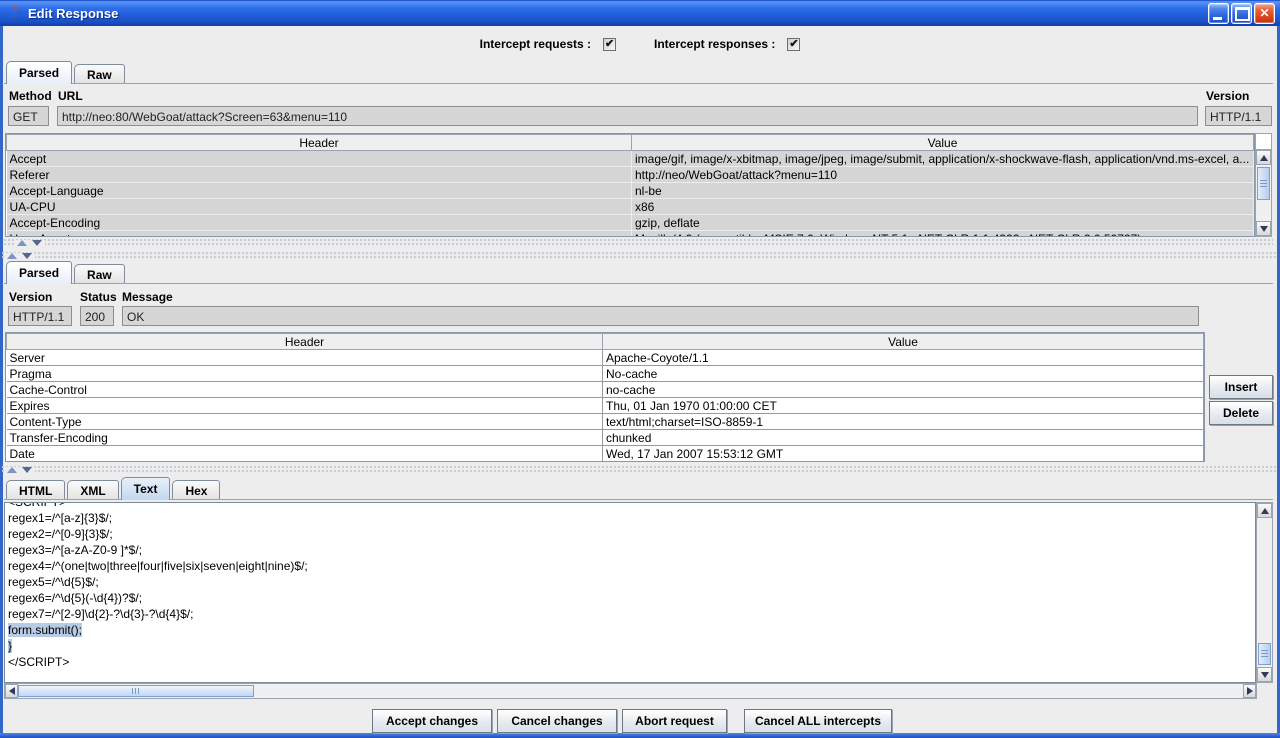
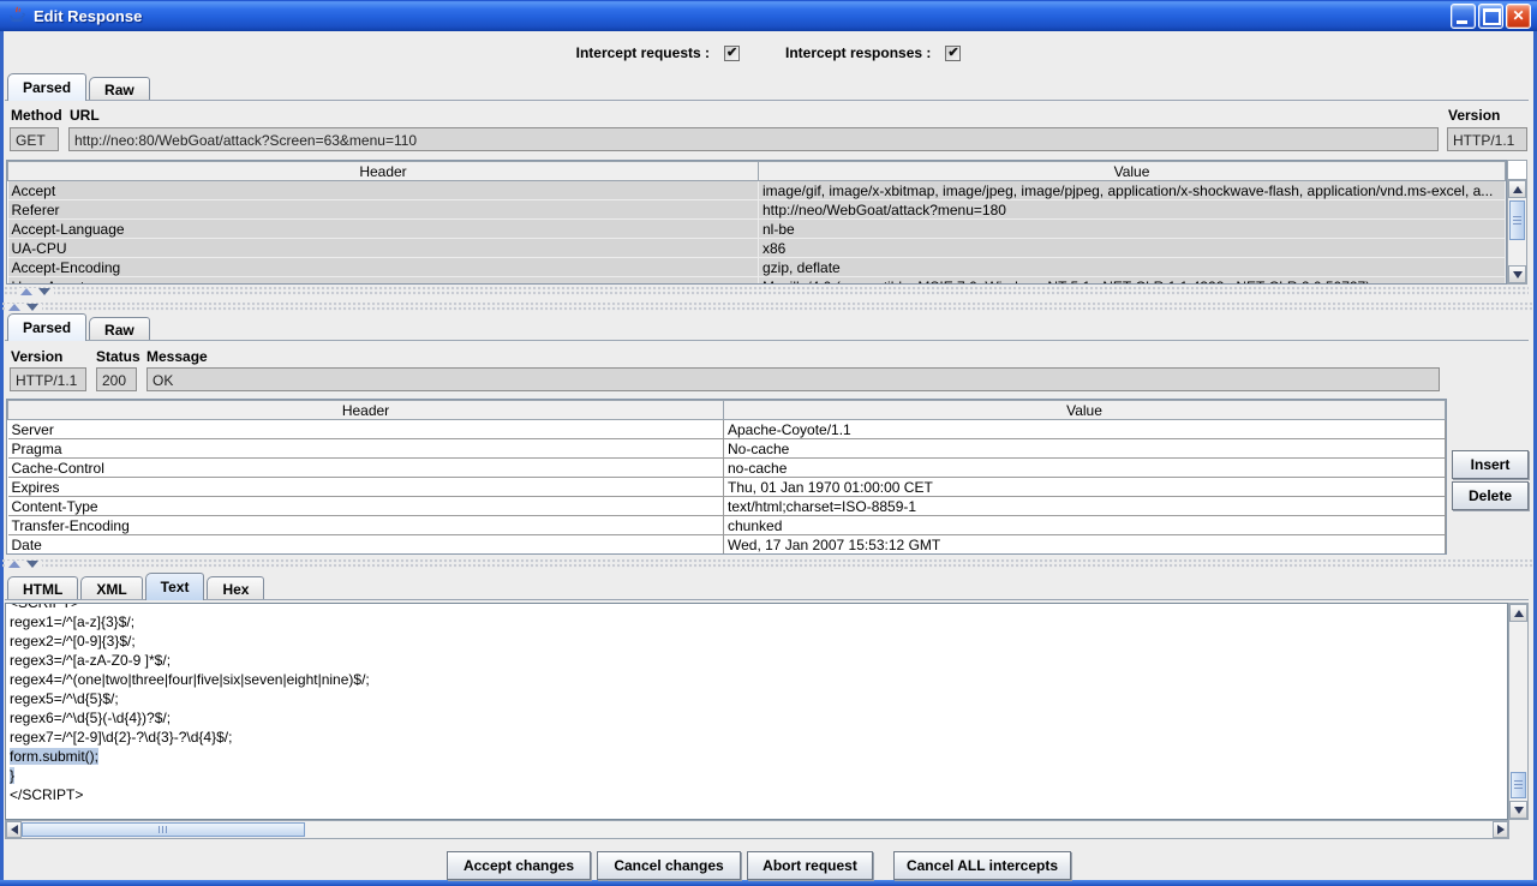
  Edit Response
  Intercept requests :
  Intercept responses :
  Parsed
  Raw
  Method
  URL
  Version
  GET
  http://neo:80/WebGoat/attack?Screen=63&menu=110
  HTTP/1.1
  Header	Value
- Accept	image/gif, image/x-xbitmap, image/jpeg, image/submit, application/x-shockwave-flash, application/vnd.ms-excel, a...
+ Accept	image/gif, image/x-xbitmap, image/jpeg, image/pjpeg, application/x-shockwave-flash, application/vnd.ms-excel, a...
- Referer	http://neo/WebGoat/attack?menu=110
+ Referer	http://neo/WebGoat/attack?menu=180
  Accept-Language	nl-be
  UA-CPU	x86
  Accept-Encoding	gzip, deflate
  Parsed
  Raw
  Version
  Status
  Message
  HTTP/1.1
  200
  OK
  Header	Value
  Server	Apache-Coyote/1.1
  Pragma	No-cache
  Cache-Control	no-cache
  Expires	Thu, 01 Jan 1970 01:00:00 CET
  Content-Type	text/html;charset=ISO-8859-1
  Transfer-Encoding	chunked
  Date	Wed, 17 Jan 2007 15:53:12 GMT
  Insert
  Delete
  HTML
  XML
  Text
  Hex
  regex1=/^[a-z]{3}$/;
  regex2=/^[0-9]{3}$/;
  regex3=/^[a-zA-Z0-9 ]*$/;
  regex4=/^(one|two|three|four|five|six|seven|eight|nine)$/;
  regex5=/^\d{5}$/;
  regex6=/^\d{5}(-\d{4})?$/;
  regex7=/^[2-9]\d{2}-?\d{3}-?\d{4}$/;
  form.submit();
  }
  </SCRIPT>
  Accept changes
  Cancel changes
  Abort request
  Cancel ALL intercepts
